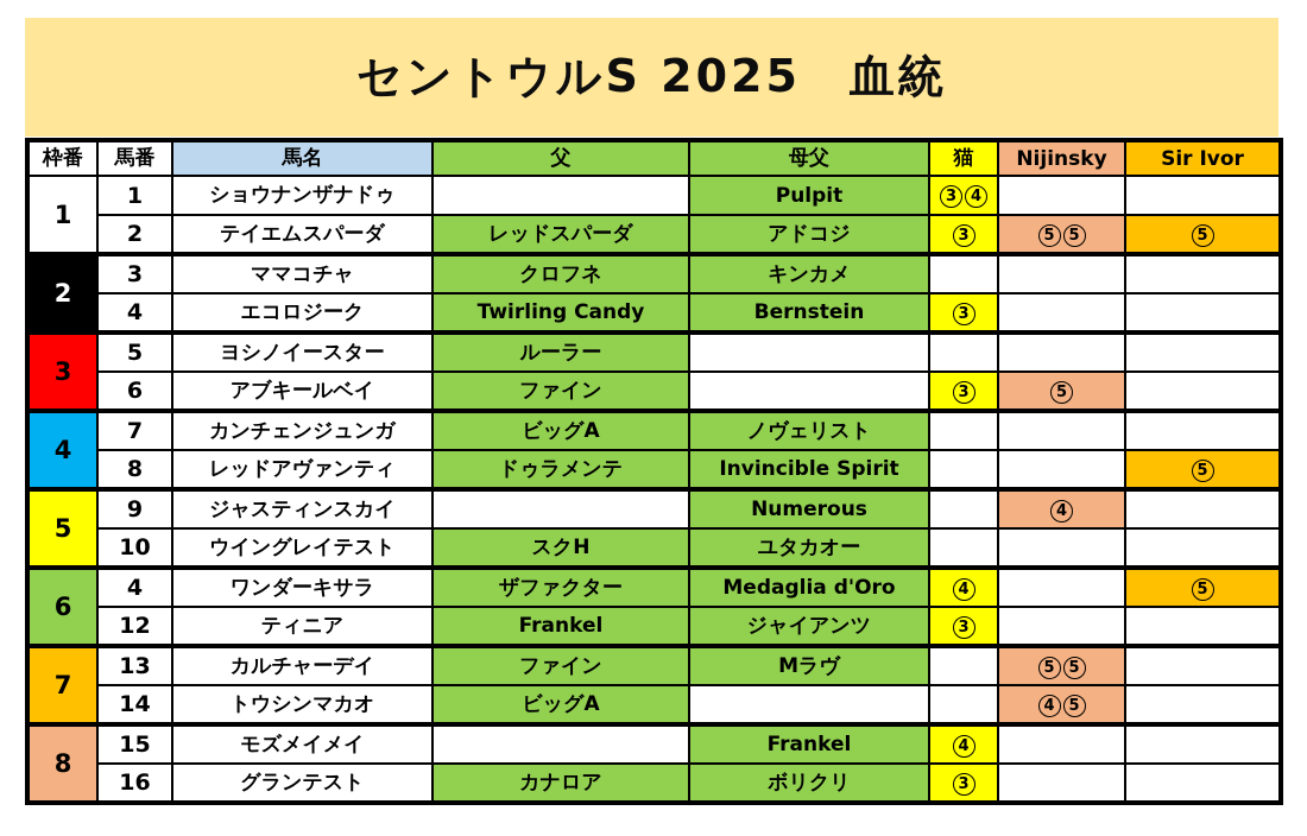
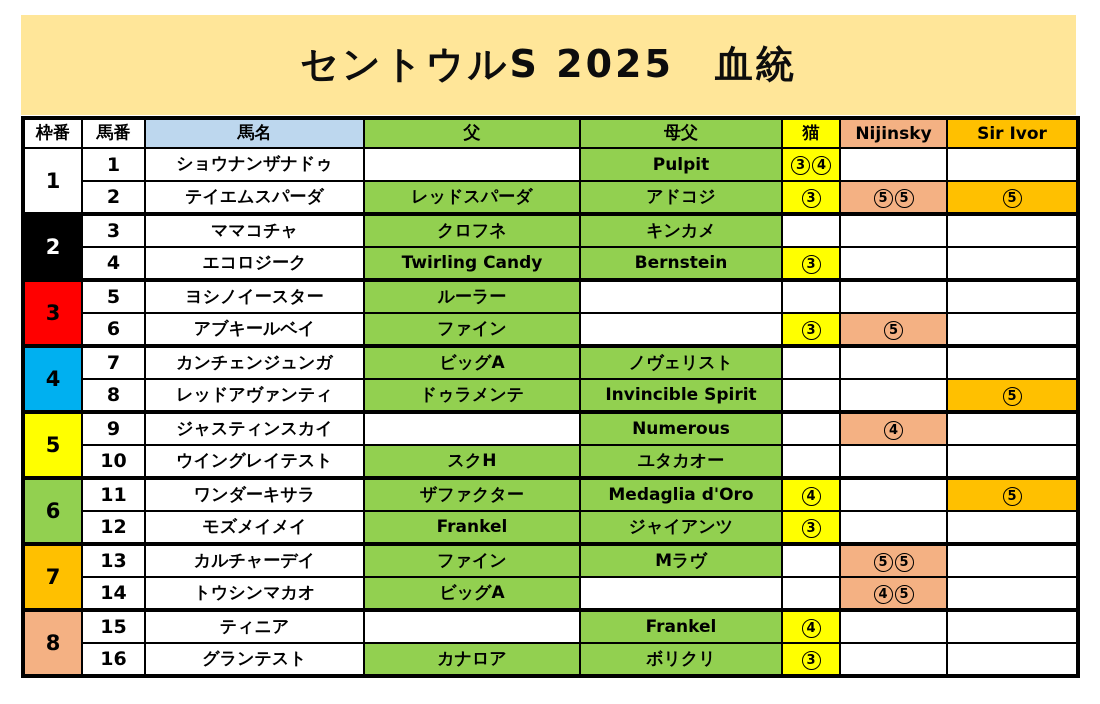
  セントウルS 2025 血統
  枠番	馬番	馬名	父	母父	猫	Nijinsky	Sir Ivor
  1	1	ショウナンザナドゥ		Pulpit	3 4
  2	テイエムスパーダ	レッドスパーダ	アドコジ	3	5 5	5
  2	3	ママコチャ	クロフネ	キンカメ
  4	エコロジーク	Twirling Candy	Bernstein	3
  3	5	ヨシノイースター	ルーラー
  6	アブキールベイ	ファイン		3	5
  4	7	カンチェンジュンガ	ビッグA	ノヴェリスト
  8	レッドアヴァンティ	ドゥラメンテ	Invincible Spirit			5
  5	9	ジャスティンスカイ		Numerous		4
  10	ウイングレイテスト	スクH	ユタカオー
- 6	4	ワンダーキサラ	ザファクター	Medaglia d'Oro	4		5
+ 6	11	ワンダーキサラ	ザファクター	Medaglia d'Oro	4		5
- 12	ティニア	Frankel	ジャイアンツ	3
+ 12	モズメイメイ	Frankel	ジャイアンツ	3
  7	13	カルチャーデイ	ファイン	Mラヴ		5 5
  14	トウシンマカオ	ビッグA			4 5
- 8	15	モズメイメイ		Frankel	4
+ 8	15	ティニア		Frankel	4
  16	グランテスト	カナロア	ボリクリ	3
